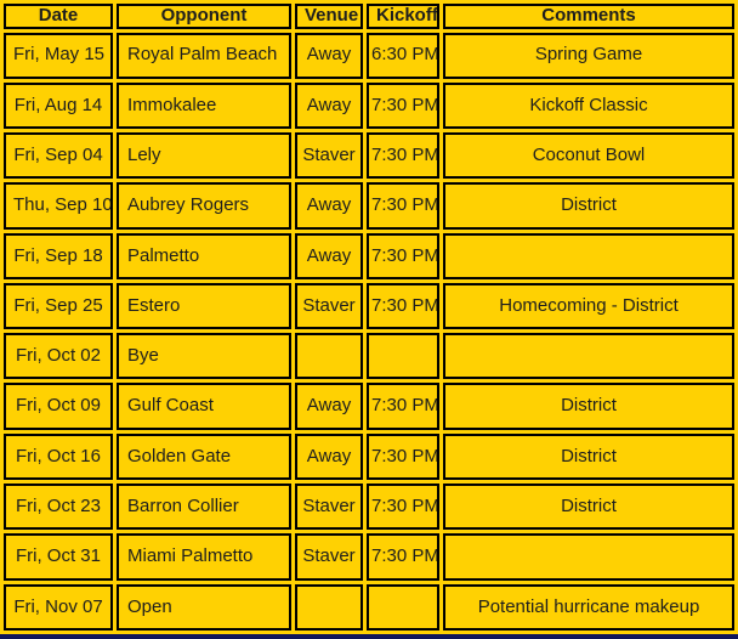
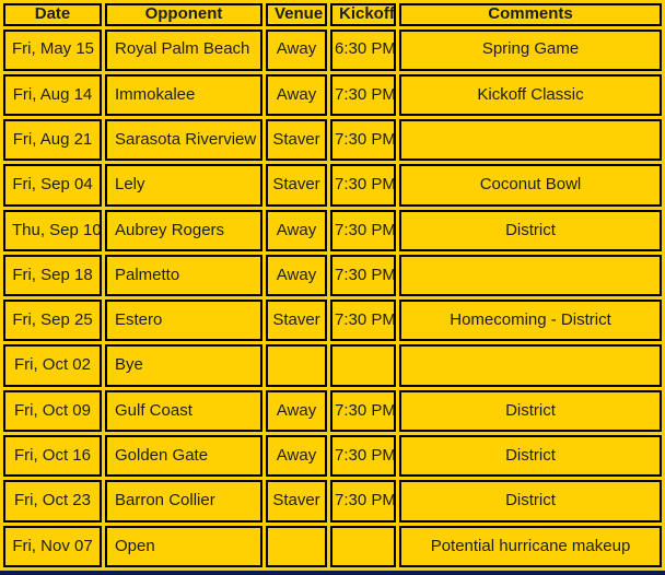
  Date	Opponent	Venue	Kickoff	Comments
  Fri, May 15	Royal Palm Beach	Away	6:30 PM	Spring Game
  Fri, Aug 14	Immokalee	Away	7:30 PM	Kickoff Classic
+ Fri, Aug 21	Sarasota Riverview	Staver	7:30 PM
  Fri, Sep 04	Lely	Staver	7:30 PM	Coconut Bowl
  Thu, Sep 10	Aubrey Rogers	Away	7:30 PM	District
  Fri, Sep 18	Palmetto	Away	7:30 PM
  Fri, Sep 25	Estero	Staver	7:30 PM	Homecoming - District
  Fri, Oct 02	Bye
  Fri, Oct 09	Gulf Coast	Away	7:30 PM	District
  Fri, Oct 16	Golden Gate	Away	7:30 PM	District
  Fri, Oct 23	Barron Collier	Staver	7:30 PM	District
- Fri, Oct 31	Miami Palmetto	Staver	7:30 PM
  Fri, Nov 07	Open			Potential hurricane makeup
